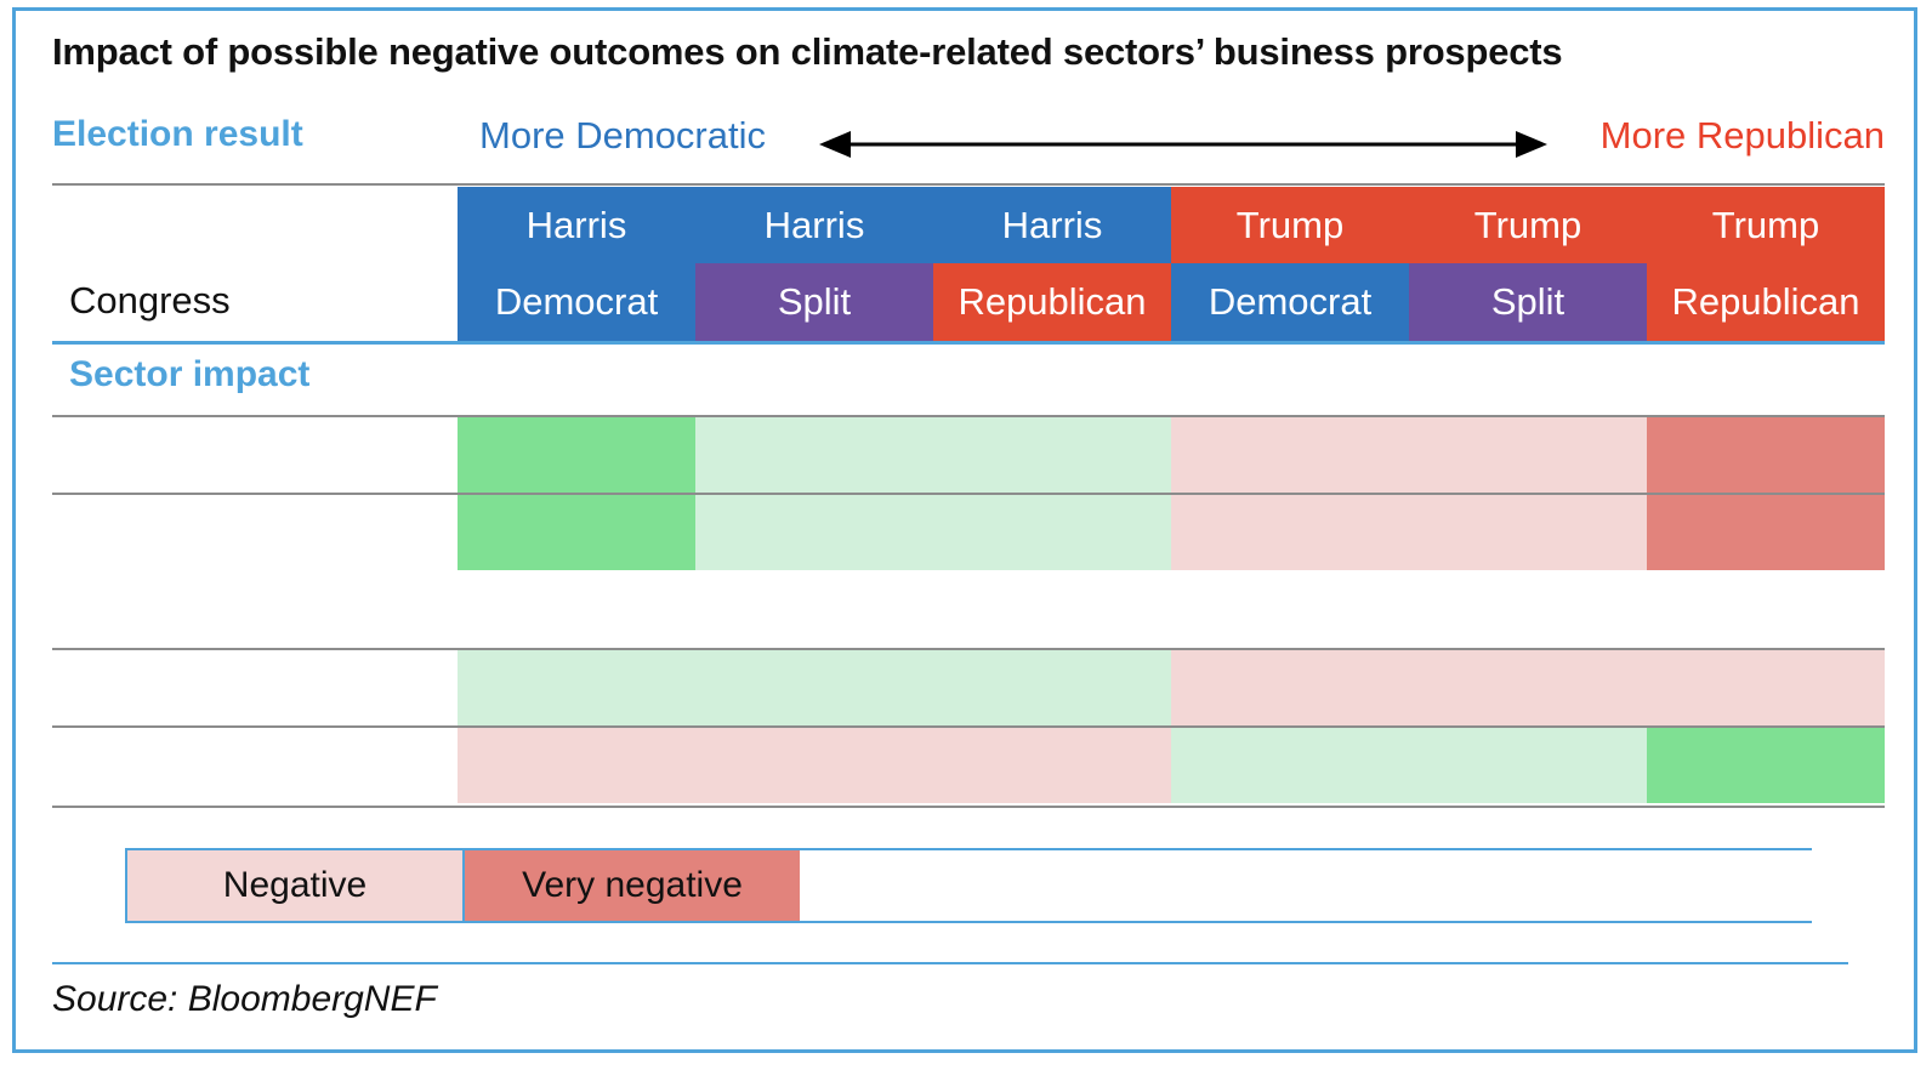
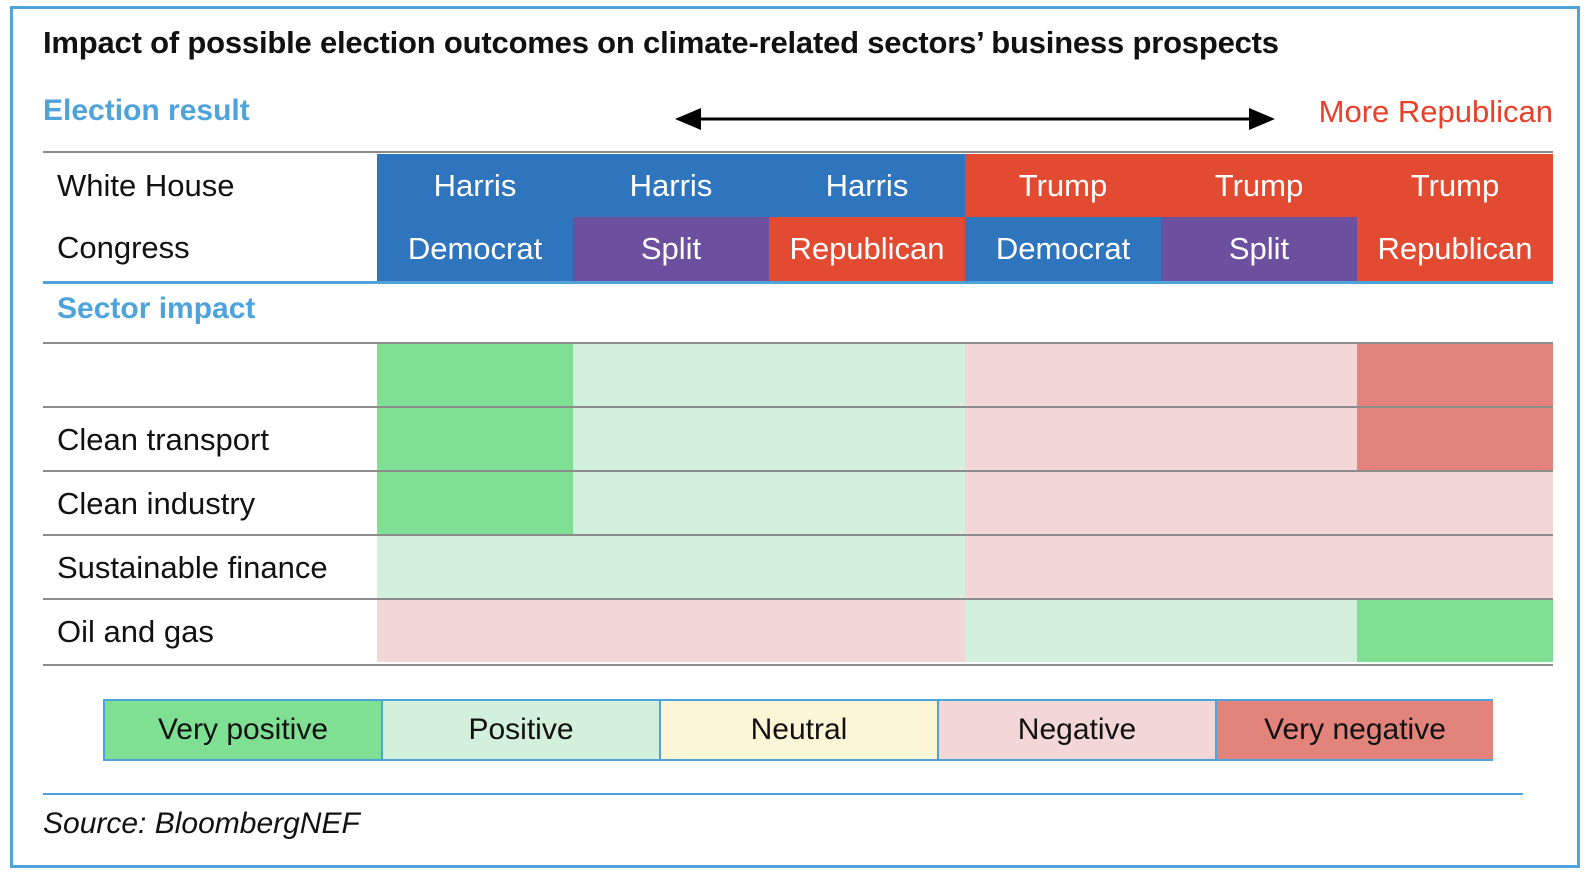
- Impact of possible negative outcomes on climate-related sectors’ business prospects
+ Impact of possible election outcomes on climate-related sectors’ business prospects
  Election result
- More Democratic
  More Republican
+ White House
  Congress
  Harris
  Harris
  Harris
  Trump
  Trump
  Trump
  Democrat
  Split
  Republican
  Democrat
  Split
  Republican
  Sector impact
+ Clean transport
+ Clean industry
+ Sustainable finance
+ Oil and gas
+ Very positive
+ Positive
+ Neutral
  Negative
  Very negative
  Source: BloombergNEF
